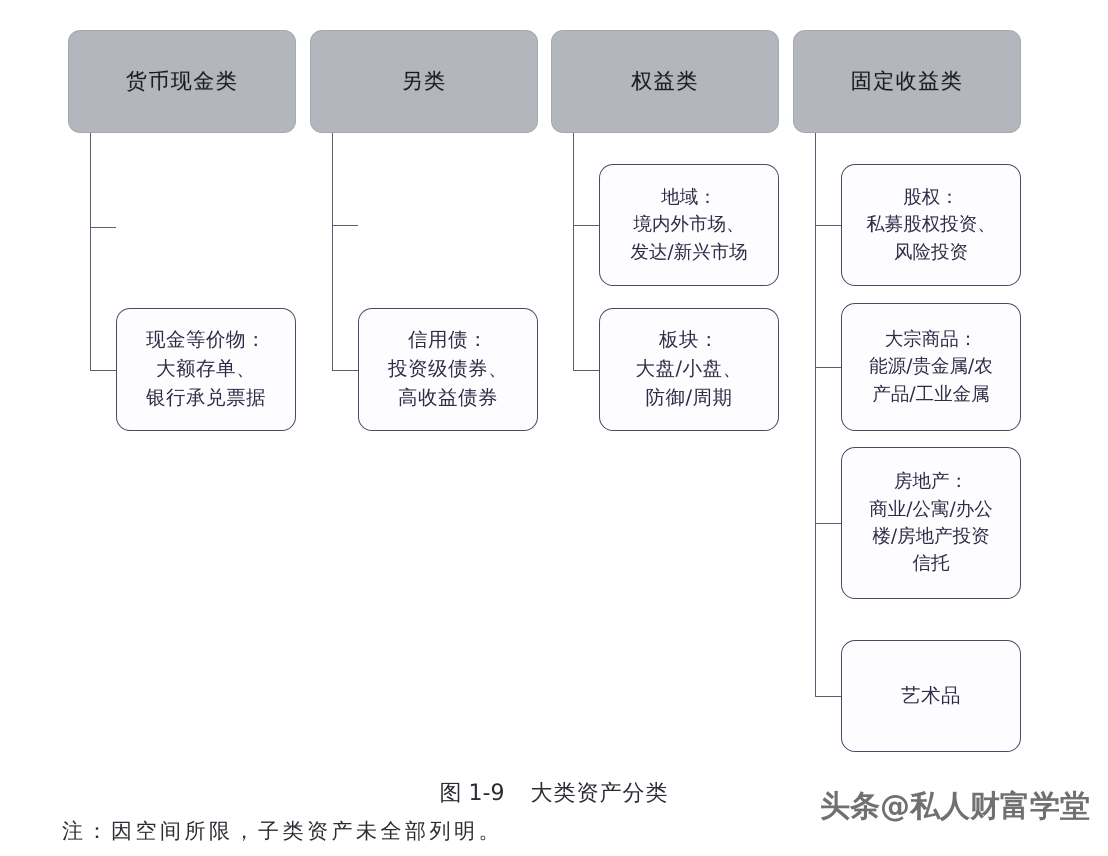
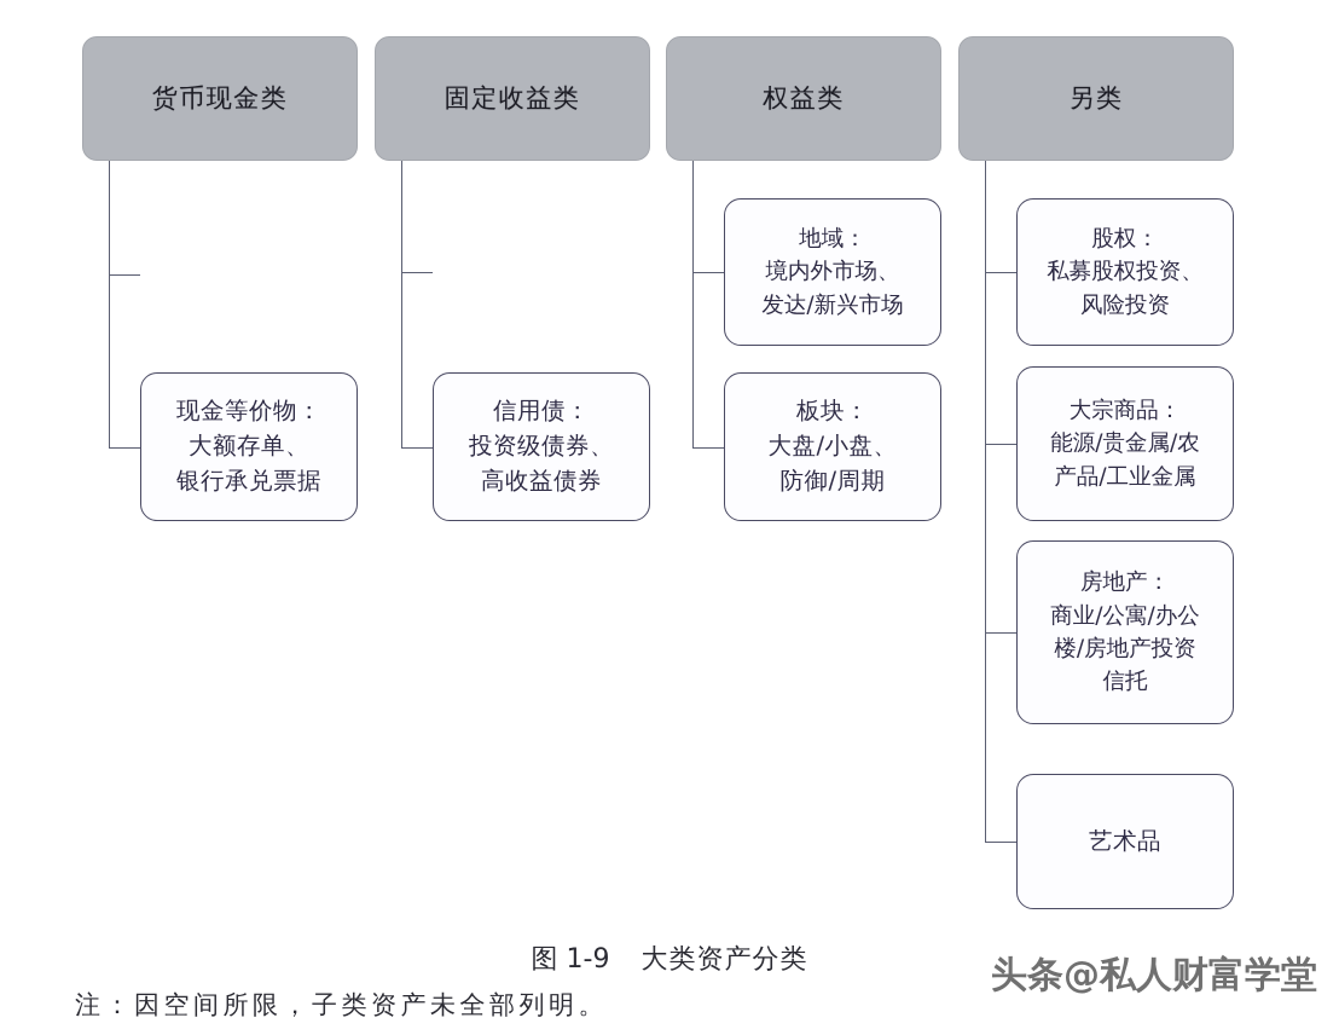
  货币现金类
  现金等价物：
  大额存单、
  银行承兑票据
- 另类
+ 固定收益类
  信用债：
  投资级债券、
  高收益债券
  权益类
  地域：
  境内外市场、
  发达/新兴市场
  板块：
  大盘/小盘、
  防御/周期
- 固定收益类
+ 另类
  股权：
  私募股权投资、
  风险投资
  大宗商品：
  能源/贵金属/农
  产品/工业金属
  房地产：
  商业/公寓/办公
  楼/房地产投资
  信托
  艺术品
  图 1-9 大类资产分类
  注：因空间所限，子类资产未全部列明。
  头条@私人财富学堂
